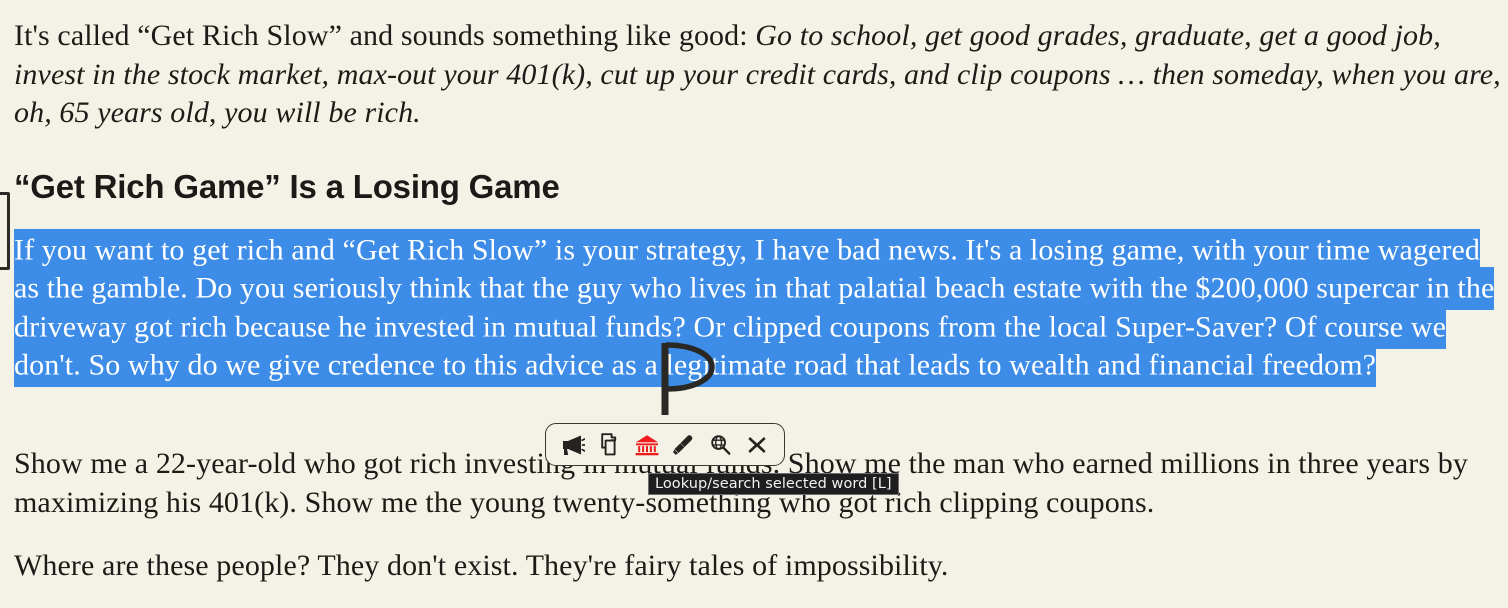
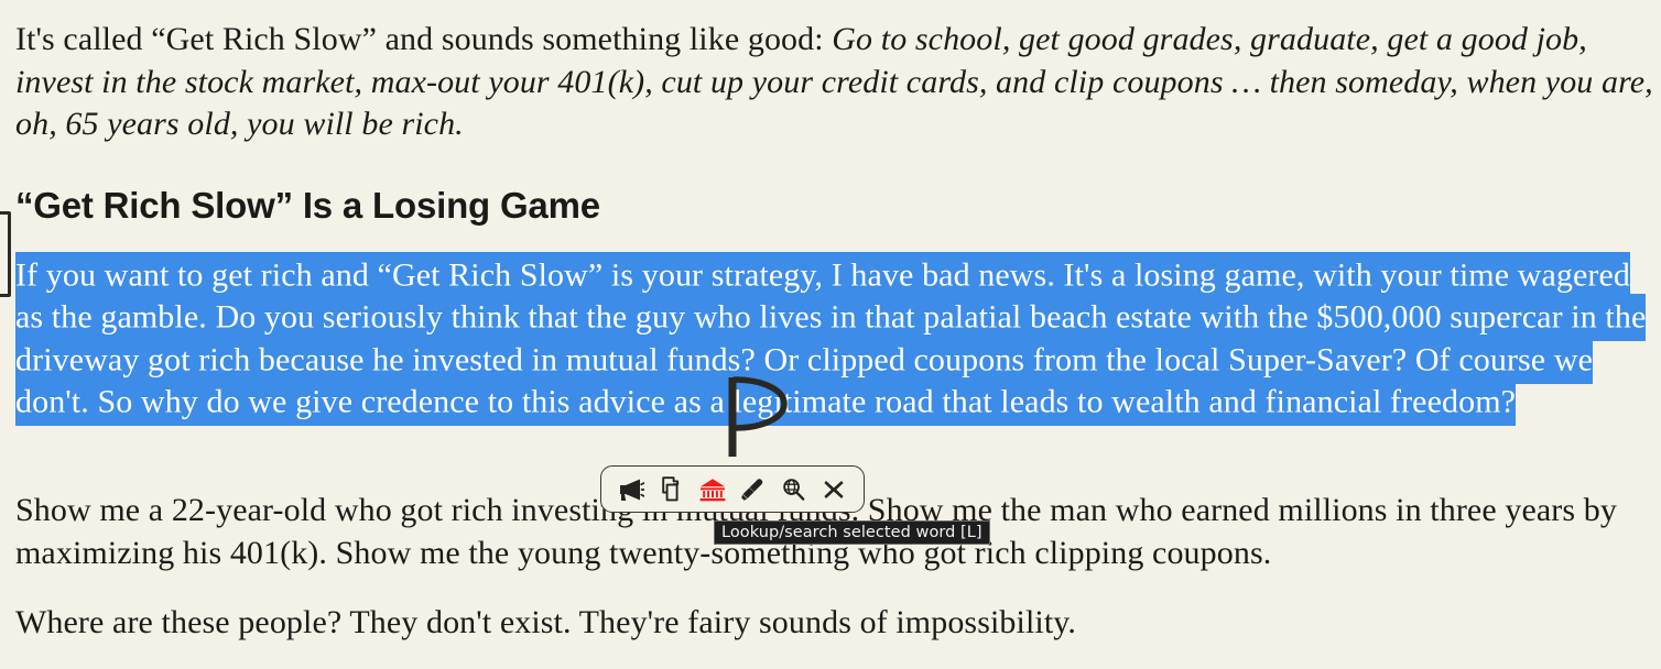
  It's called “Get Rich Slow” and sounds something like good: Go to school, get good grades, graduate, get a good job, invest in the stock market, max-out your 401(k), cut up your credit cards, and clip coupons … then someday, when you are, oh, 65 years old, you will be rich.
- “Get Rich Game” Is a Losing Game
+ “Get Rich Slow” Is a Losing Game
- If you want to get rich and “Get Rich Slow” is your strategy, I have bad news. It's a losing game, with your time wagered as the gamble. Do you seriously think that the guy who lives in that palatial beach estate with the $200,000 supercar in the driveway got rich because he invested in mutual funds? Or clipped coupons from the local Super-Saver? Of course we don't. So why do we give credence to this advice as a legitimate road that leads to wealth and financial freedom?
+ If you want to get rich and “Get Rich Slow” is your strategy, I have bad news. It's a losing game, with your time wagered as the gamble. Do you seriously think that the guy who lives in that palatial beach estate with the $500,000 supercar in the driveway got rich because he invested in mutual funds? Or clipped coupons from the local Super-Saver? Of course we don't. So why do we give credence to this advice as a legitimate road that leads to wealth and financial freedom?
  Show me a 22-year-old who got rich investi Show me the man who earned millions in three years by maximizing his 401(k). Show me the young twenty-something who got rich clipping coupons.
- Where are these people? They don't exist. They're fairy tales of impossibility.
+ Where are these people? They don't exist. They're fairy sounds of impossibility.
  Lookup/search selected word [L]
